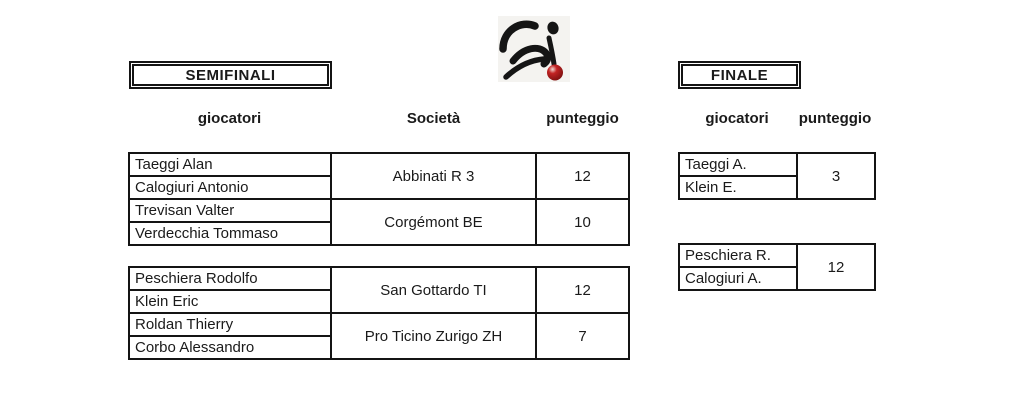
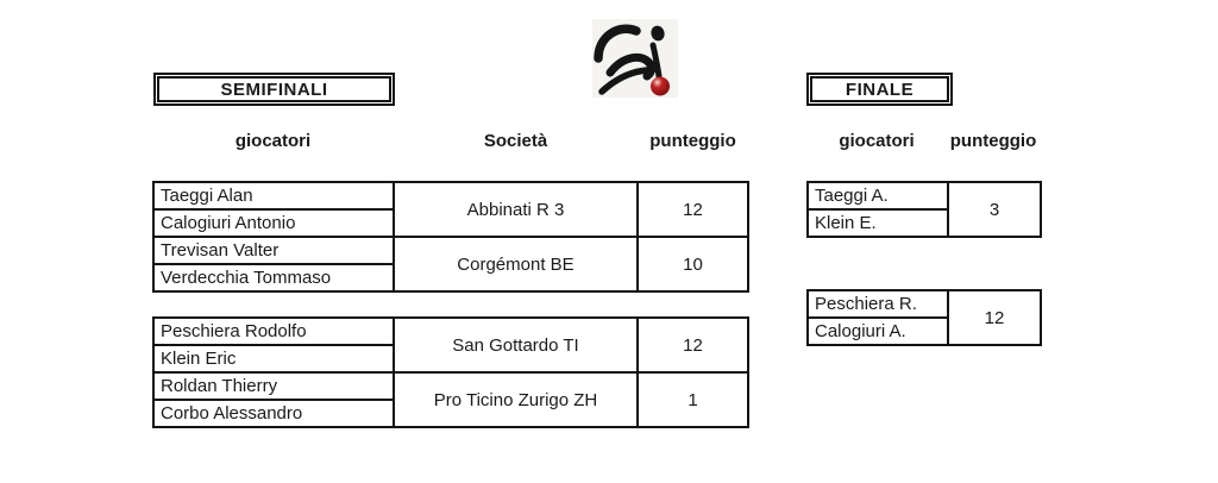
  SEMIFINALI
  FINALE
  giocatori
  Società
  punteggio
  giocatori
  punteggio
  Taeggi Alan	Abbinati R 3	12
  Calogiuri Antonio
  Trevisan Valter	Corgémont BE	10
  Verdecchia Tommaso
  Peschiera Rodolfo	San Gottardo TI	12
  Klein Eric
- Roldan Thierry	Pro Ticino Zurigo ZH	7
+ Roldan Thierry	Pro Ticino Zurigo ZH	1
  Corbo Alessandro
  Taeggi A.	3
  Klein E.
  Peschiera R.	12
  Calogiuri A.
